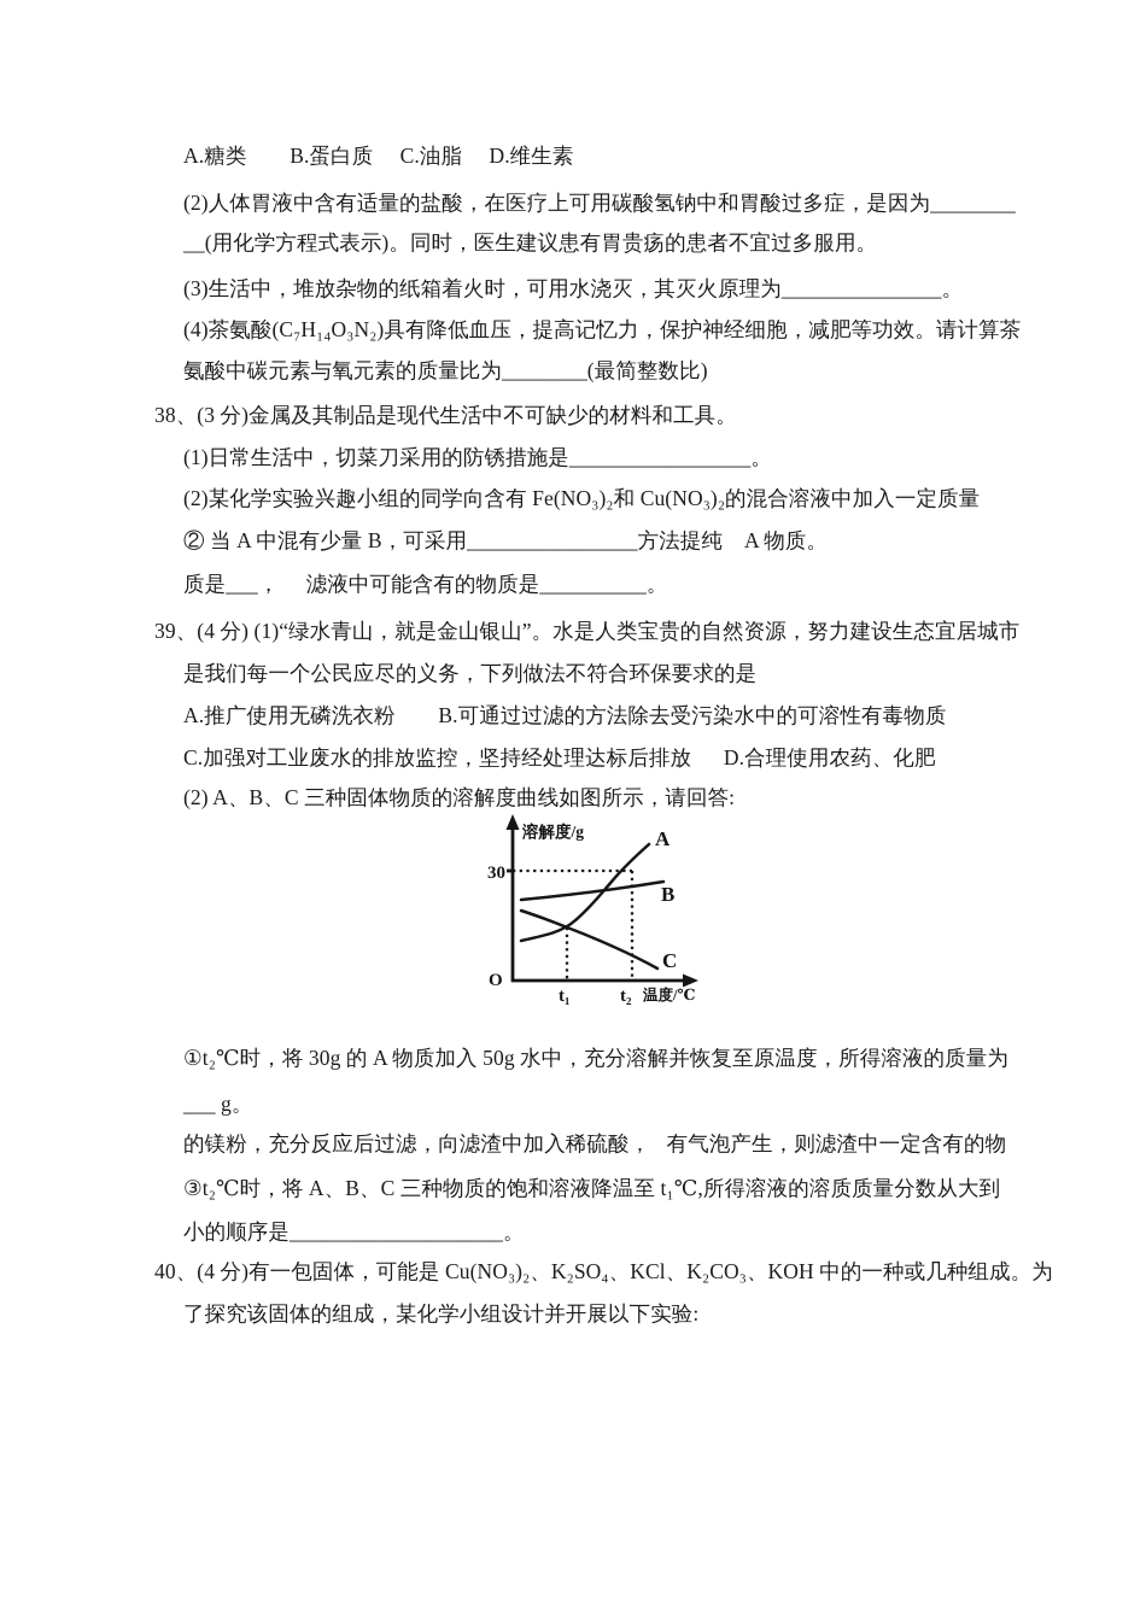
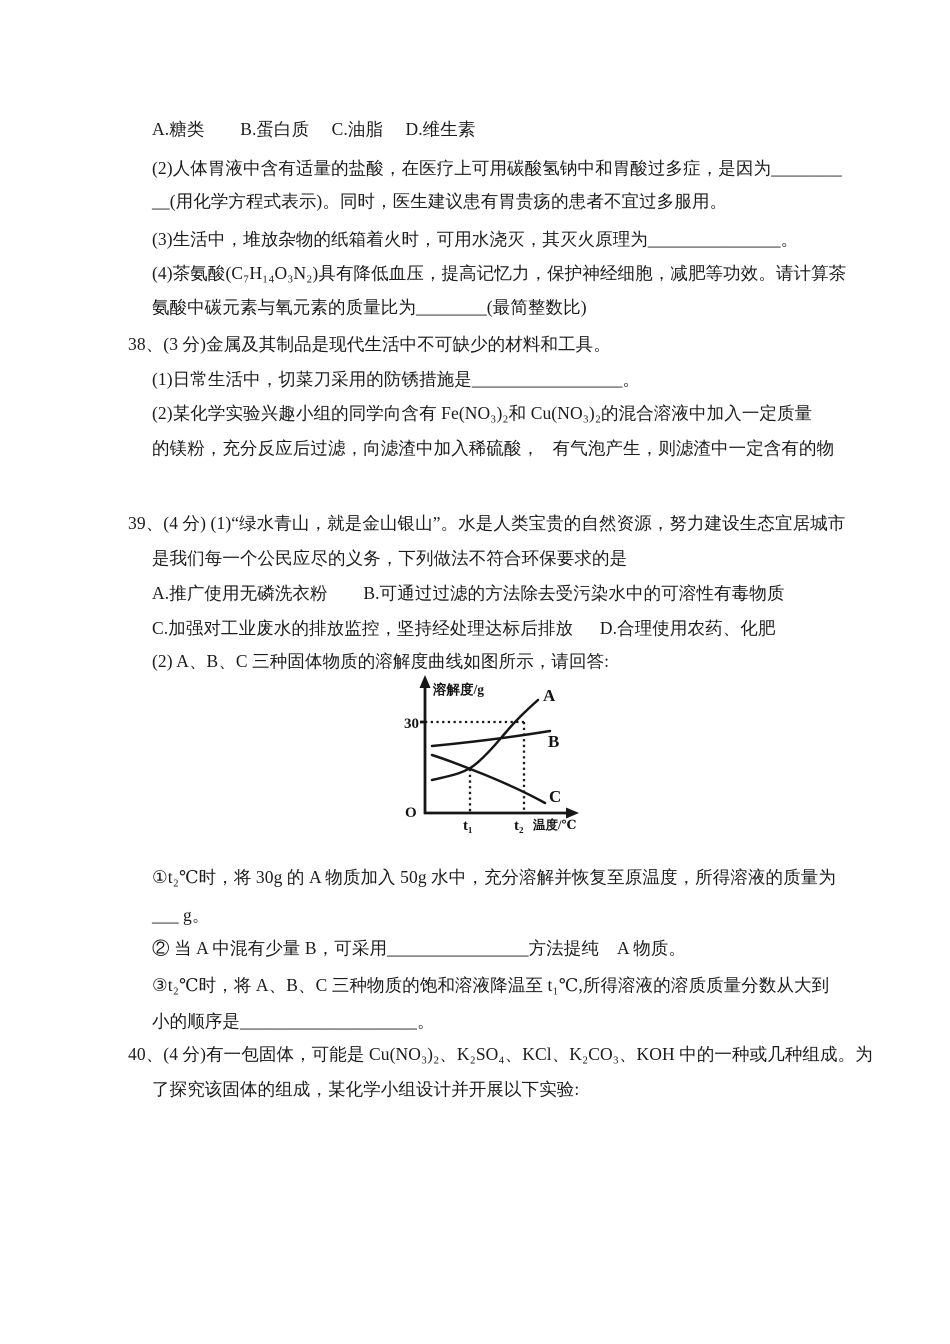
  溶解度/g
  30
  O
  t₁
  t₂
  温度/℃
  A
  B
  C
  A.糖类 B.蛋白质 C.油脂 D.维生素
  (2)人体胃液中含有适量的盐酸，在医疗上可用碳酸氢钠中和胃酸过多症，是因为________
  __(用化学方程式表示)。同时，医生建议患有胃贵疡的患者不宜过多服用。
  (3)生活中，堆放杂物的纸箱着火时，可用水浇灭，其灭火原理为_______________。
  (4)茶氨酸(C₇H₁₄O₃N₂)具有降低血压，提高记忆力，保护神经细胞，减肥等功效。请计算茶
  氨酸中碳元素与氧元素的质量比为________(最简整数比)
  38、(3 分)金属及其制品是现代生活中不可缺少的材料和工具。
  (1)日常生活中，切菜刀采用的防锈措施是_________________。
  (2)某化学实验兴趣小组的同学向含有 Fe(NO₃)₂和 Cu(NO₃)₂的混合溶液中加入一定质量
- ② 当 A 中混有少量 B，可采用________________方法提纯 A 物质。
+ 的镁粉，充分反应后过滤，向滤渣中加入稀硫酸， 有气泡产生，则滤渣中一定含有的物
- 质是___， 滤液中可能含有的物质是__________。
  39、(4 分) (1)“绿水青山，就是金山银山”。水是人类宝贵的自然资源，努力建设生态宜居城市
  是我们每一个公民应尽的义务，下列做法不符合环保要求的是
  A.推广使用无磷洗衣粉 B.可通过过滤的方法除去受污染水中的可溶性有毒物质
  C.加强对工业废水的排放监控，坚持经处理达标后排放 D.合理使用农药、化肥
  (2) A、B、C 三种固体物质的溶解度曲线如图所示，请回答:
  ①t₂℃时，将 30g 的 A 物质加入 50g 水中，充分溶解并恢复至原温度，所得溶液的质量为
  ___ g。
- 的镁粉，充分反应后过滤，向滤渣中加入稀硫酸， 有气泡产生，则滤渣中一定含有的物
+ ② 当 A 中混有少量 B，可采用________________方法提纯 A 物质。
  ③t₂℃时，将 A、B、C 三种物质的饱和溶液降温至 t₁℃,所得溶液的溶质质量分数从大到
  小的顺序是____________________。
  40、(4 分)有一包固体，可能是 Cu(NO₃)₂、K₂SO₄、KCl、K₂CO₃、KOH 中的一种或几种组成。为
  了探究该固体的组成，某化学小组设计并开展以下实验:
